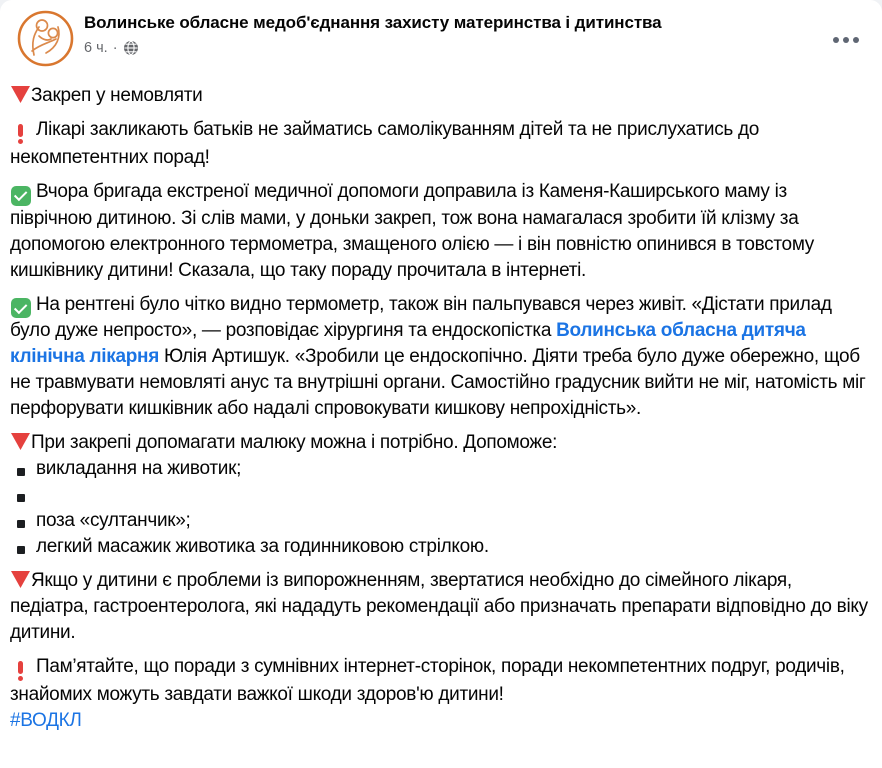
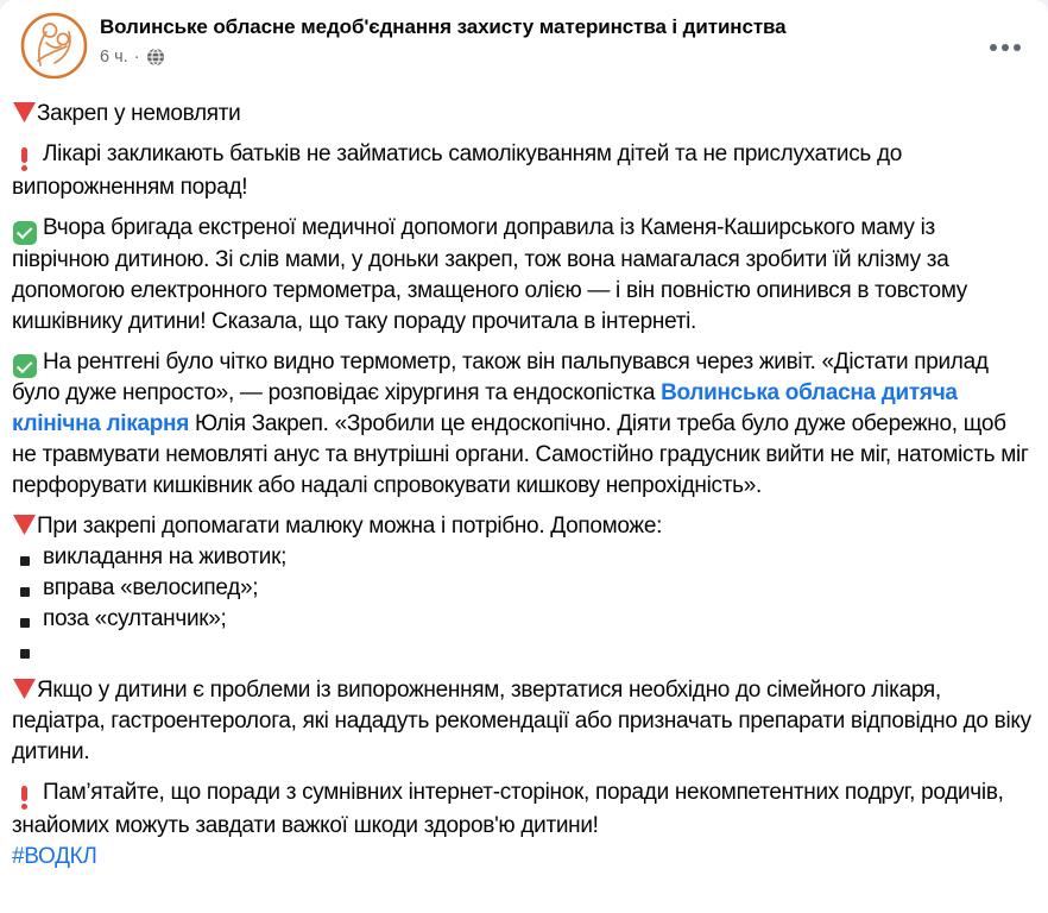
  Волинське обласне медоб'єднання захисту материнства і дитинства
  6 ч.
  ·
  Закреп у немовляти
- Лікарі закликають батьків не займатись самолікуванням дітей та не прислухатись до некомпетентних порад!
+ Лікарі закликають батьків не займатись самолікуванням дітей та не прислухатись до випорожненням порад!
  Вчора бригада екстреної медичної допомоги доправила із Каменя-Каширського маму із піврічною дитиною. Зі слів мами, у доньки закреп, тож вона намагалася зробити їй клізму за допомогою електронного термометра, змащеного олією — і він повністю опинився в товстому кишківнику дитини! Сказала, що таку пораду прочитала в інтернеті.
- На рентгені було чітко видно термометр, також він пальпувався через живіт. «Дістати прилад було дуже непросто», — розповідає хірургиня та ендоскопістка Волинська обласна дитяча клінічна лікарня Юлія Артишук. «Зробили це ендоскопічно. Діяти треба було дуже обережно, щоб не травмувати немовляті анус та внутрішні органи. Самостійно градусник вийти не міг, натомість міг перфорувати кишківник або надалі спровокувати кишкову непрохідність».
+ На рентгені було чітко видно термометр, також він пальпувався через живіт. «Дістати прилад було дуже непросто», — розповідає хірургиня та ендоскопістка Волинська обласна дитяча клінічна лікарня Юлія Закреп. «Зробили це ендоскопічно. Діяти треба було дуже обережно, щоб не травмувати немовляті анус та внутрішні органи. Самостійно градусник вийти не міг, натомість міг перфорувати кишківник або надалі спровокувати кишкову непрохідність».
  При закрепі допомагати малюку можна і потрібно. Допоможе:
  викладання на животик;
+ вправа «велосипед»;
  поза «султанчик»;
- легкий масажик животика за годинниковою стрілкою.
  Якщо у дитини є проблеми із випорожненням, звертатися необхідно до сімейного лікаря, педіатра, гастроентеролога, які нададуть рекомендації або призначать препарати відповідно до віку дитини.
  Пам’ятайте, що поради з сумнівних інтернет-сторінок, поради некомпетентних подруг, родичів, знайомих можуть завдати важкої шкоди здоров'ю дитини!
  #ВОДКЛ
